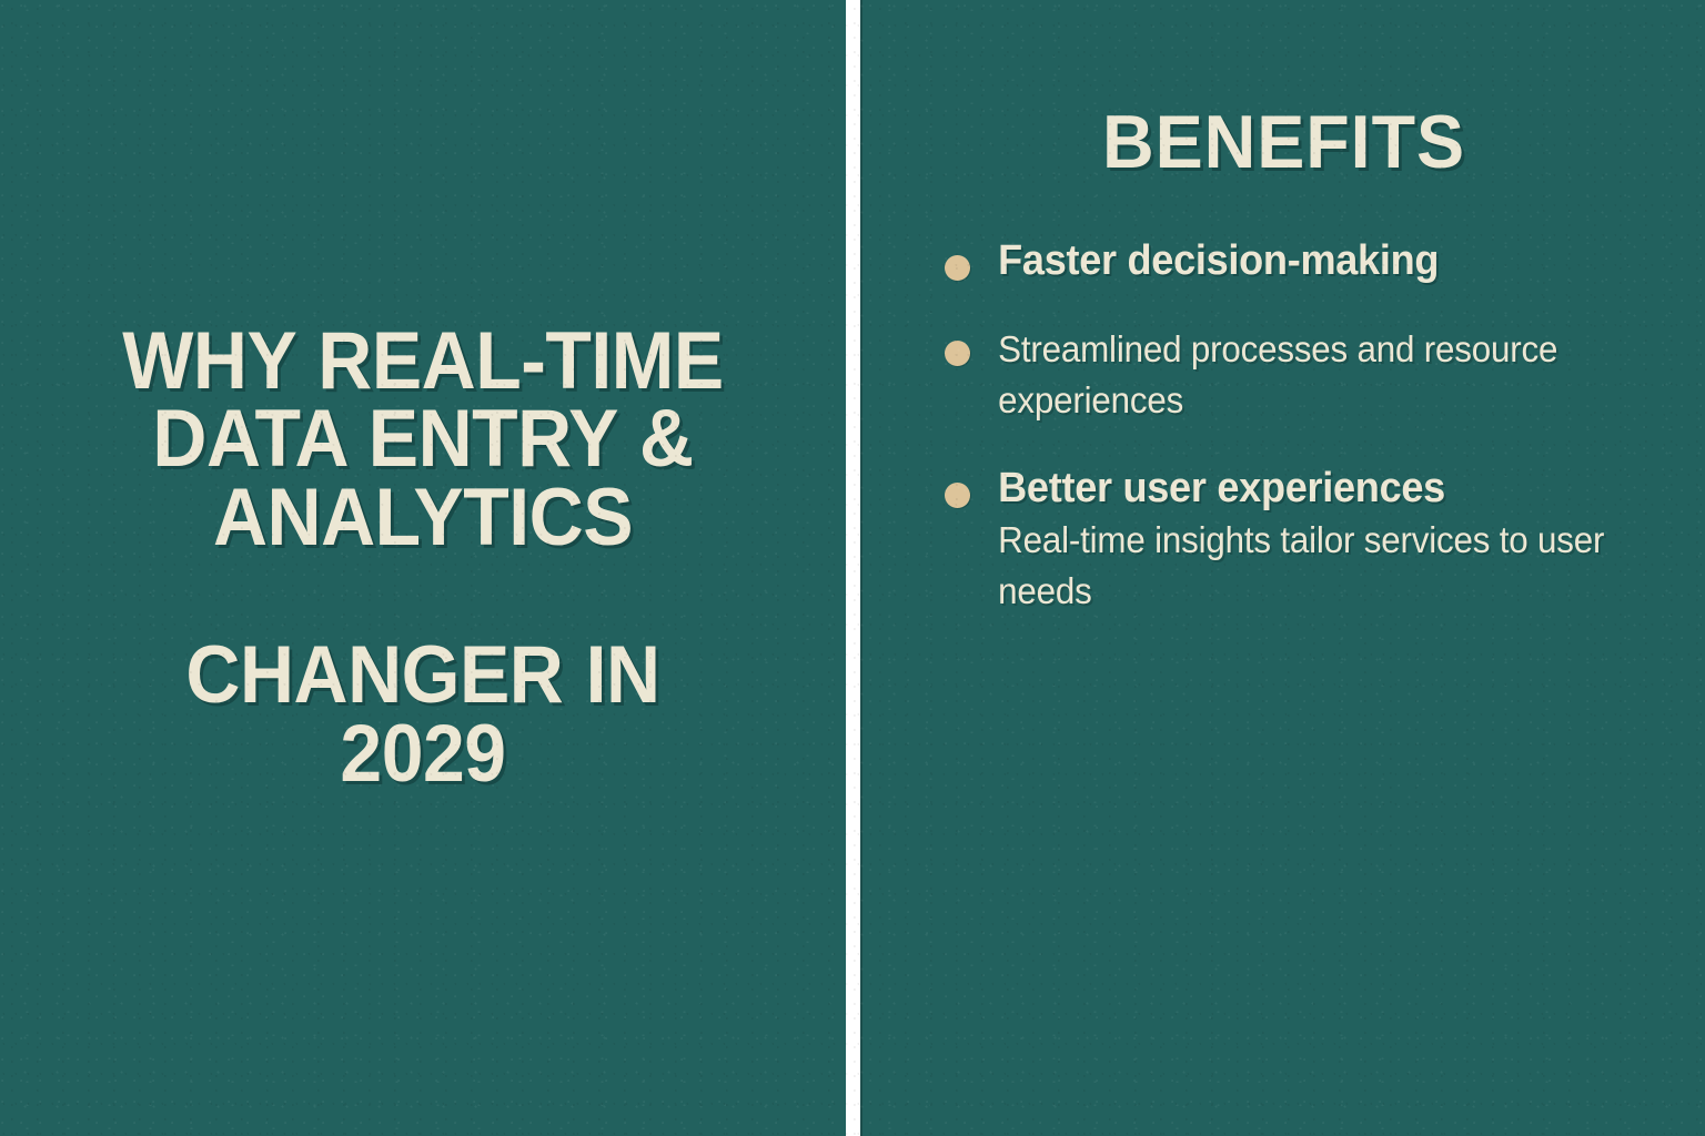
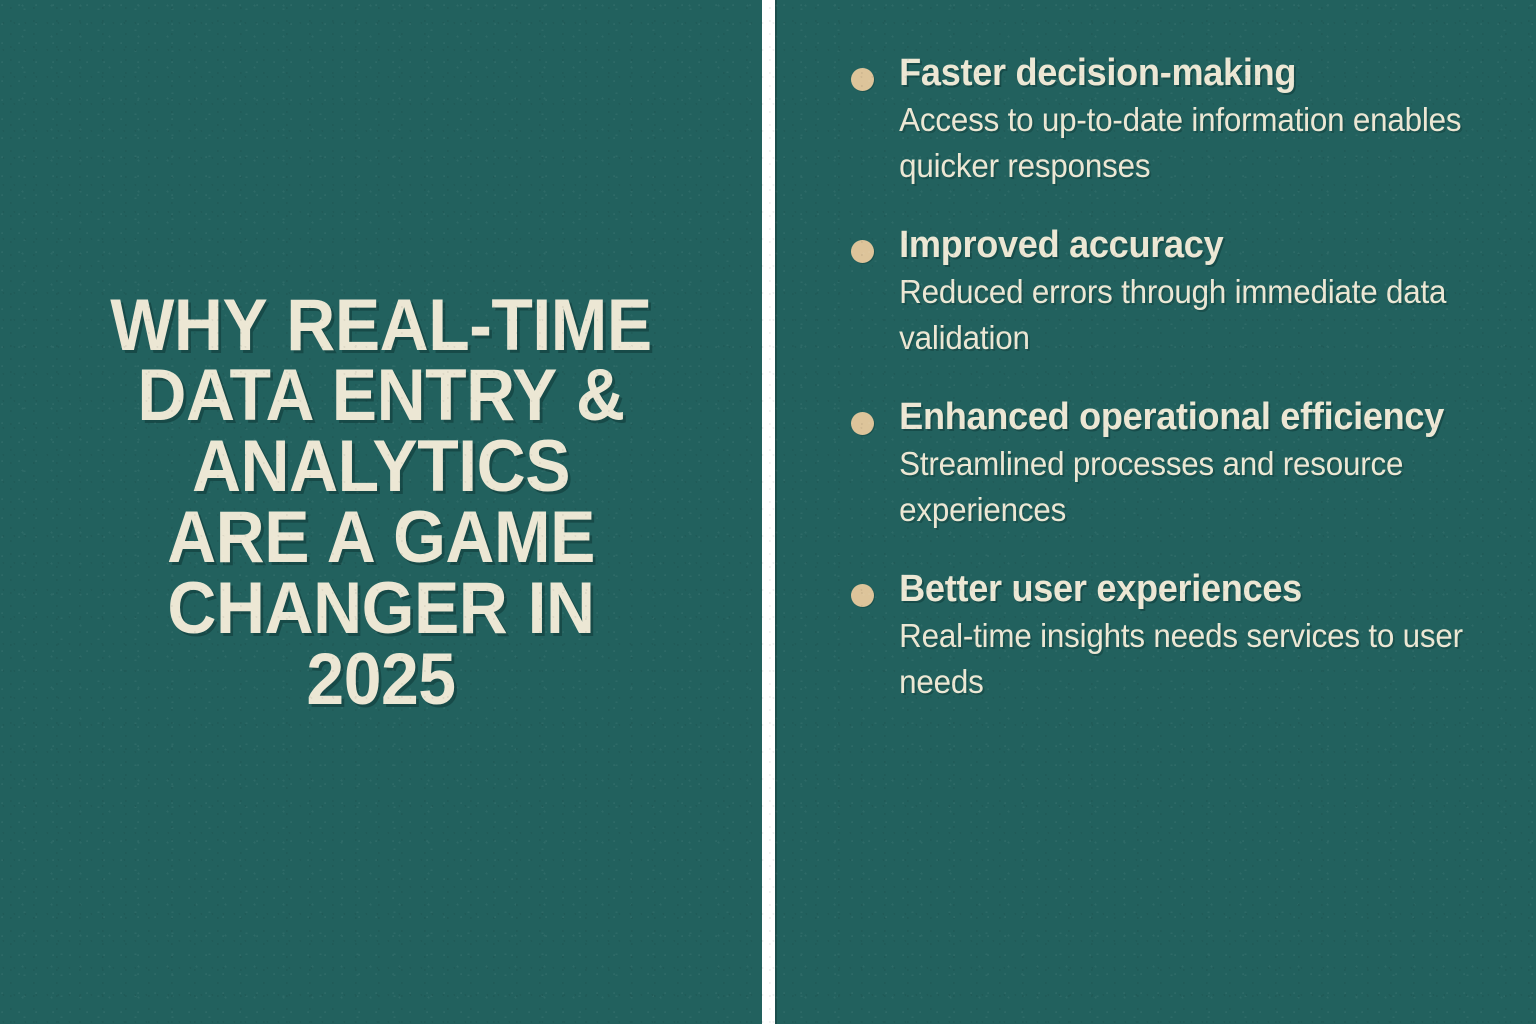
  WHY REAL-TIME
  DATA ENTRY &
  ANALYTICS
+ ARE A GAME
  CHANGER IN
- 2029
+ 2025
- BENEFITS
  Faster decision-making
+ Access to up-to-date information enables quicker responses
+ Improved accuracy
+ Reduced errors through immediate data validation
+ Enhanced operational efficiency
  Streamlined processes and resource experiences
  Better user experiences
- Real-time insights tailor services to user needs
+ Real-time insights needs services to user needs
